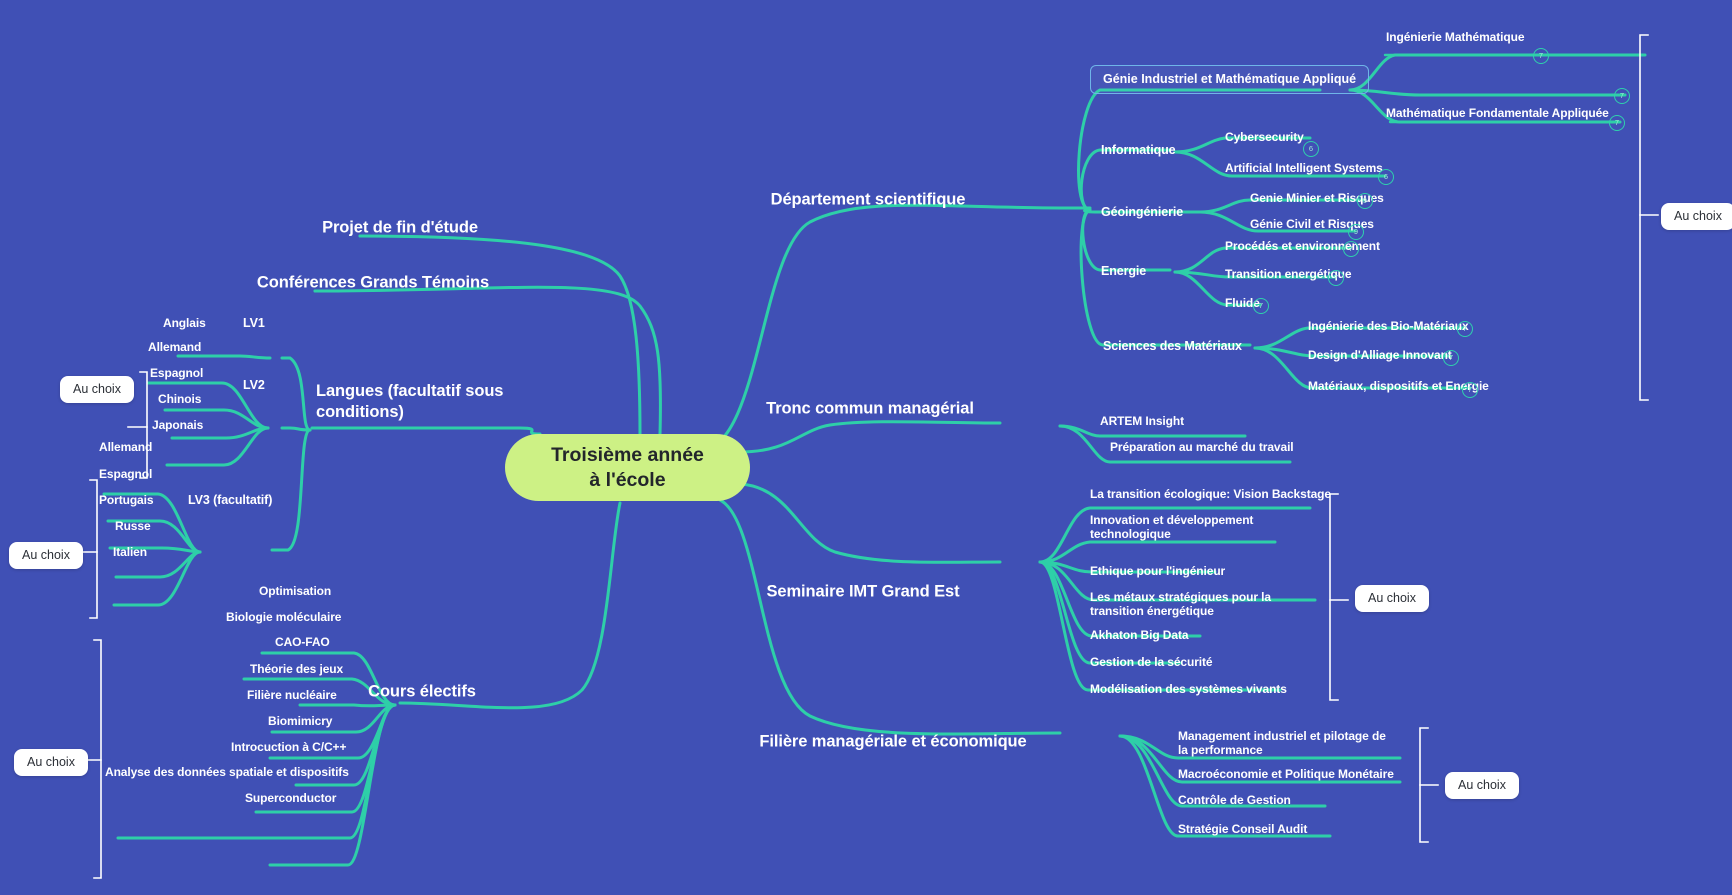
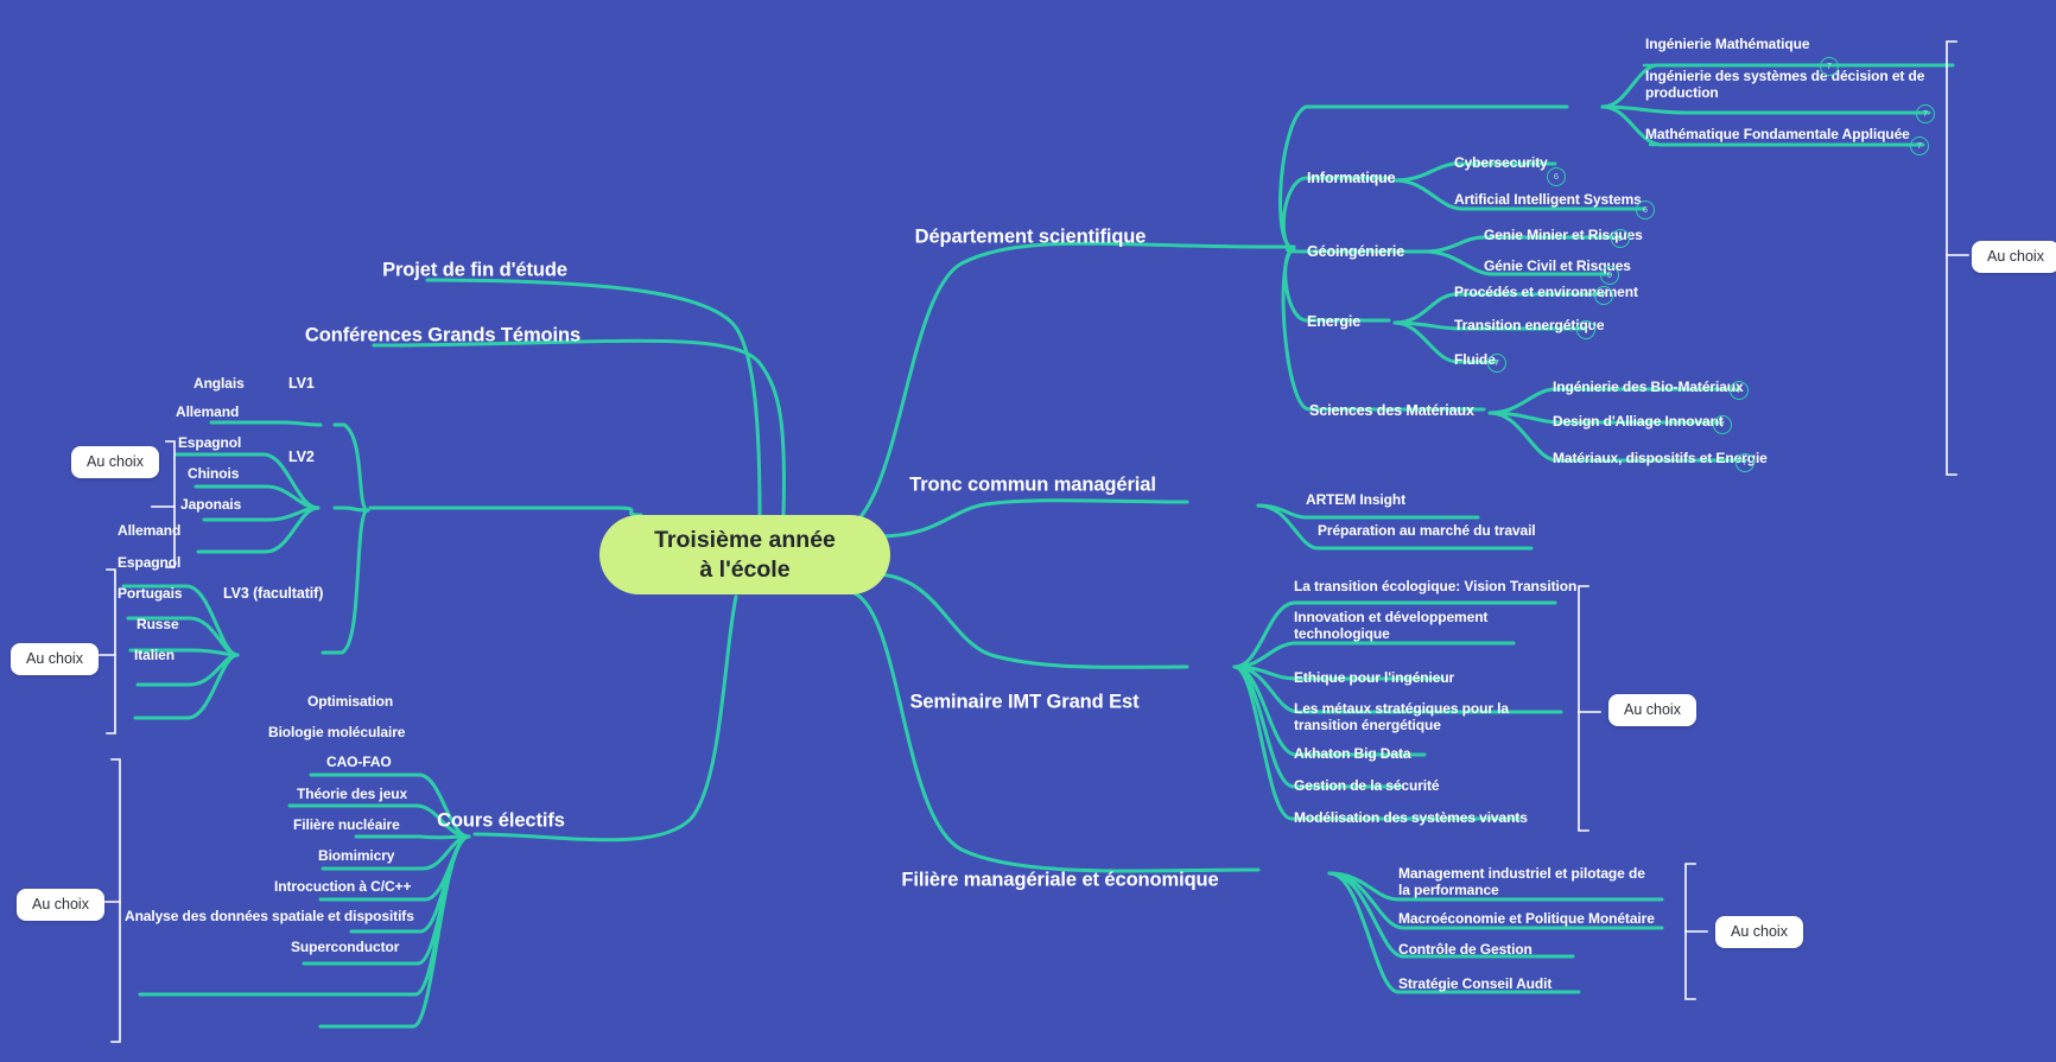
  Troisième année
  à l'école
  Département scientifique
- Génie Industriel et Mathématique Appliqué
  Informatique
  Géoingénierie
  Energie
  Sciences des Matériaux
  Ingénierie Mathématique
  7
+ Ingénierie des systèmes de décision et de production
  7
  Mathématique Fondamentale Appliquée
  7
  Cybersecurity
  6
  Artificial Intelligent Systems
  6
  Genie Minier et Risques
  9
  Génie Civil et Risques
  9
  Procédés et environnement
  7
  Transition energétique
  7
  Fluide
  7
  Ingénierie des Bio-Matériaux
  7
  Design d'Alliage Innovant
  7
  Matériaux, dispositifs et Energie
  7
  Au choix
  Tronc commun managérial
  ARTEM Insight
  Préparation au marché du travail
  Seminaire IMT Grand Est
- La transition écologique: Vision Backstage
+ La transition écologique: Vision Transition
  Innovation et développement technologique
  Ethique pour l'ingénieur
  Les métaux stratégiques pour la transition énergétique
  Akhaton Big Data
  Gestion de la sécurité
  Modélisation des systèmes vivants
  Au choix
  Filière managériale et économique
  Management industriel et pilotage de la performance
  Macroéconomie et Politique Monétaire
  Contrôle de Gestion
  Stratégie Conseil Audit
  Au choix
  Projet de fin d'étude
  Conférences Grands Témoins
- Langues (facultatif sous conditions)
  LV1
  Anglais
  LV2
  Allemand
  Espagnol
  Chinois
  Japonais
  Au choix
  LV3 (facultatif)
  Allemand
  Espagnol
  Portugais
  Russe
  Italien
  Au choix
  Cours électifs
  Optimisation
  Biologie moléculaire
  CAO-FAO
  Théorie des jeux
  Filière nucléaire
  Biomimicry
  Introcuction à C/C++
  Analyse des données spatiale et dispositifs
  Superconductor
  Au choix
